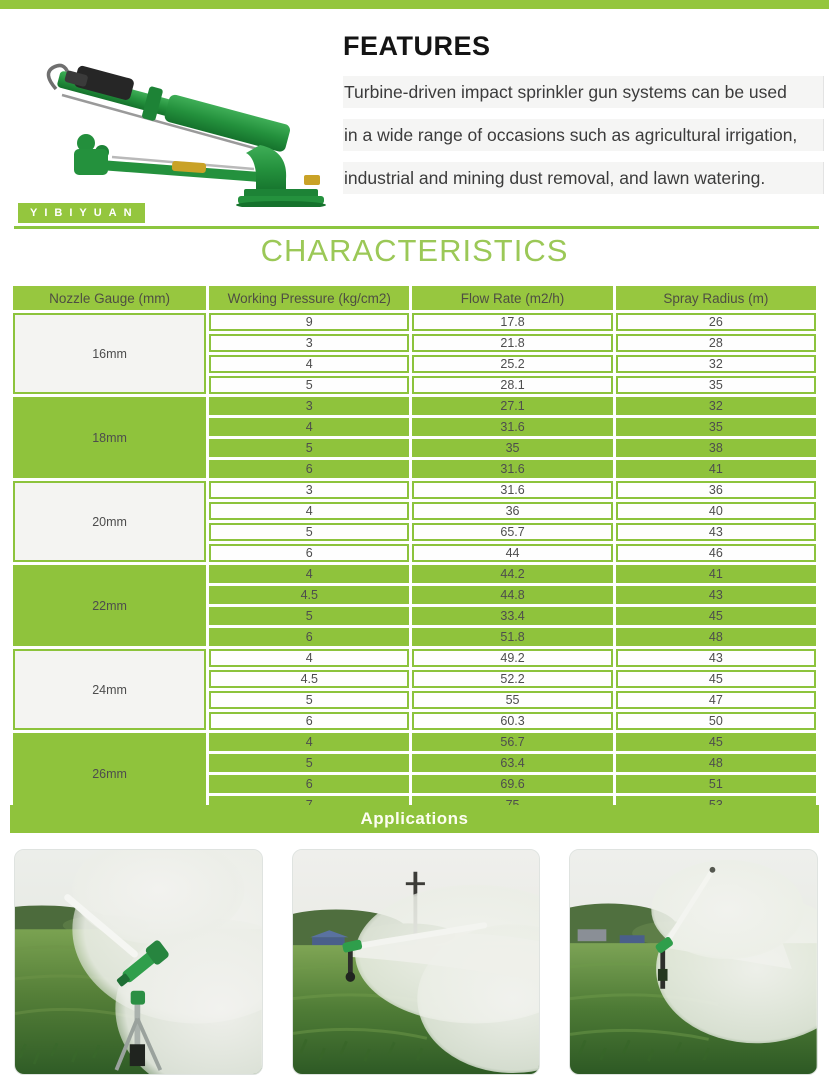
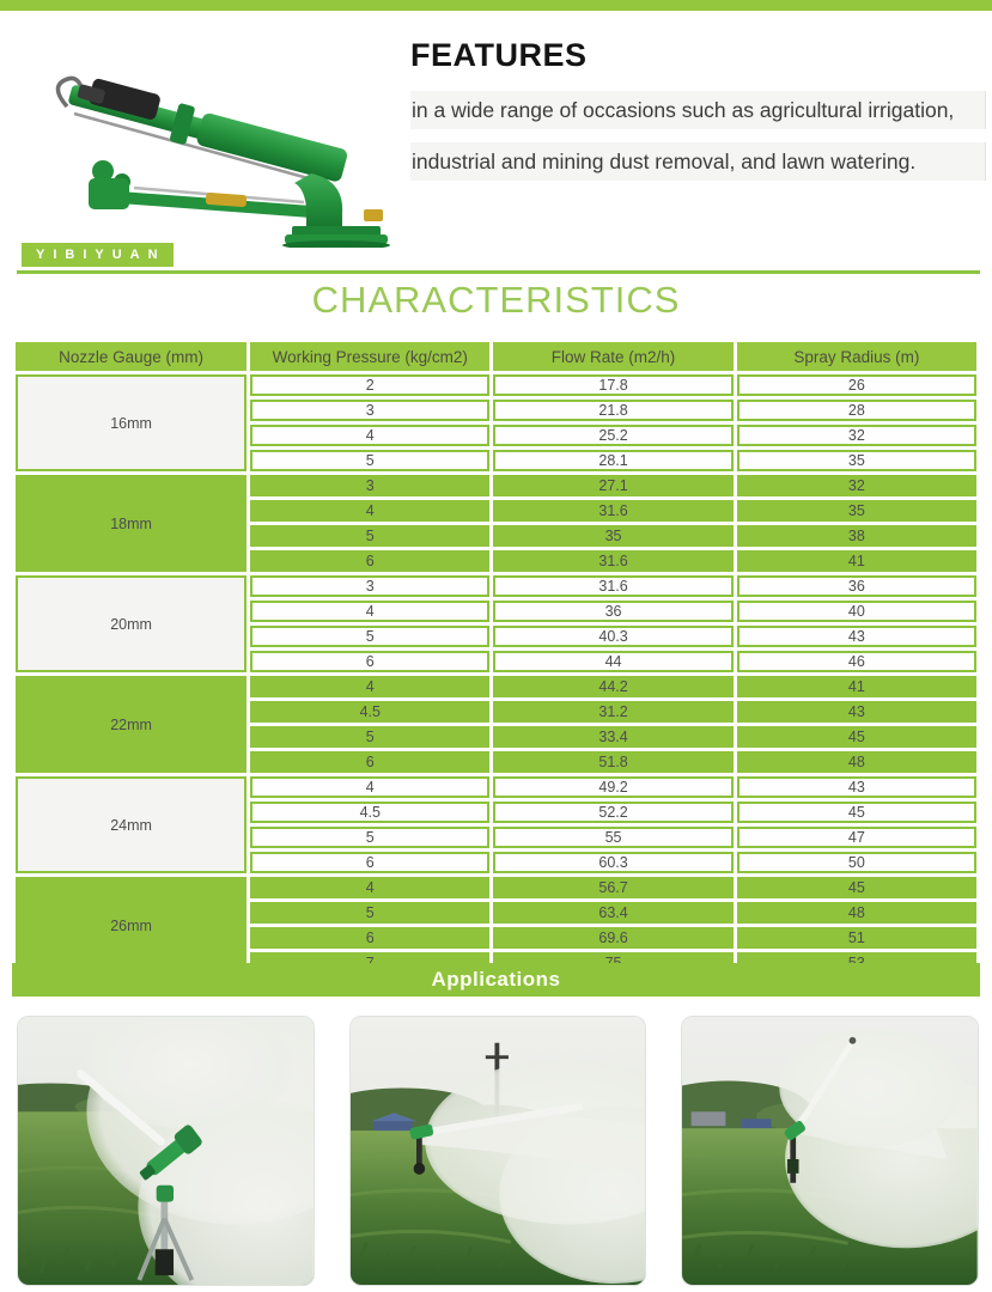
  FEATURES
- Turbine-driven impact sprinkler gun systems can be used
  in a wide range of occasions such as agricultural irrigation,
  industrial and mining dust removal, and lawn watering.
  YIBIYUAN
  CHARACTERISTICS
  Nozzle Gauge (mm)	Working Pressure (kg/cm2)	Flow Rate (m2/h)	Spray Radius (m)
- 16mm	9	17.8	26
+ 16mm	2	17.8	26
  3	21.8	28
  4	25.2	32
  5	28.1	35
  18mm	3	27.1	32
  4	31.6	35
  5	35	38
  6	31.6	41
  20mm	3	31.6	36
  4	36	40
- 5	65.7	43
+ 5	40.3	43
  6	44	46
  22mm	4	44.2	41
- 4.5	44.8	43
+ 4.5	31.2	43
  5	33.4	45
  6	51.8	48
  24mm	4	49.2	43
  4.5	52.2	45
  5	55	47
  6	60.3	50
  26mm	4	56.7	45
  5	63.4	48
  6	69.6	51
  Applications
